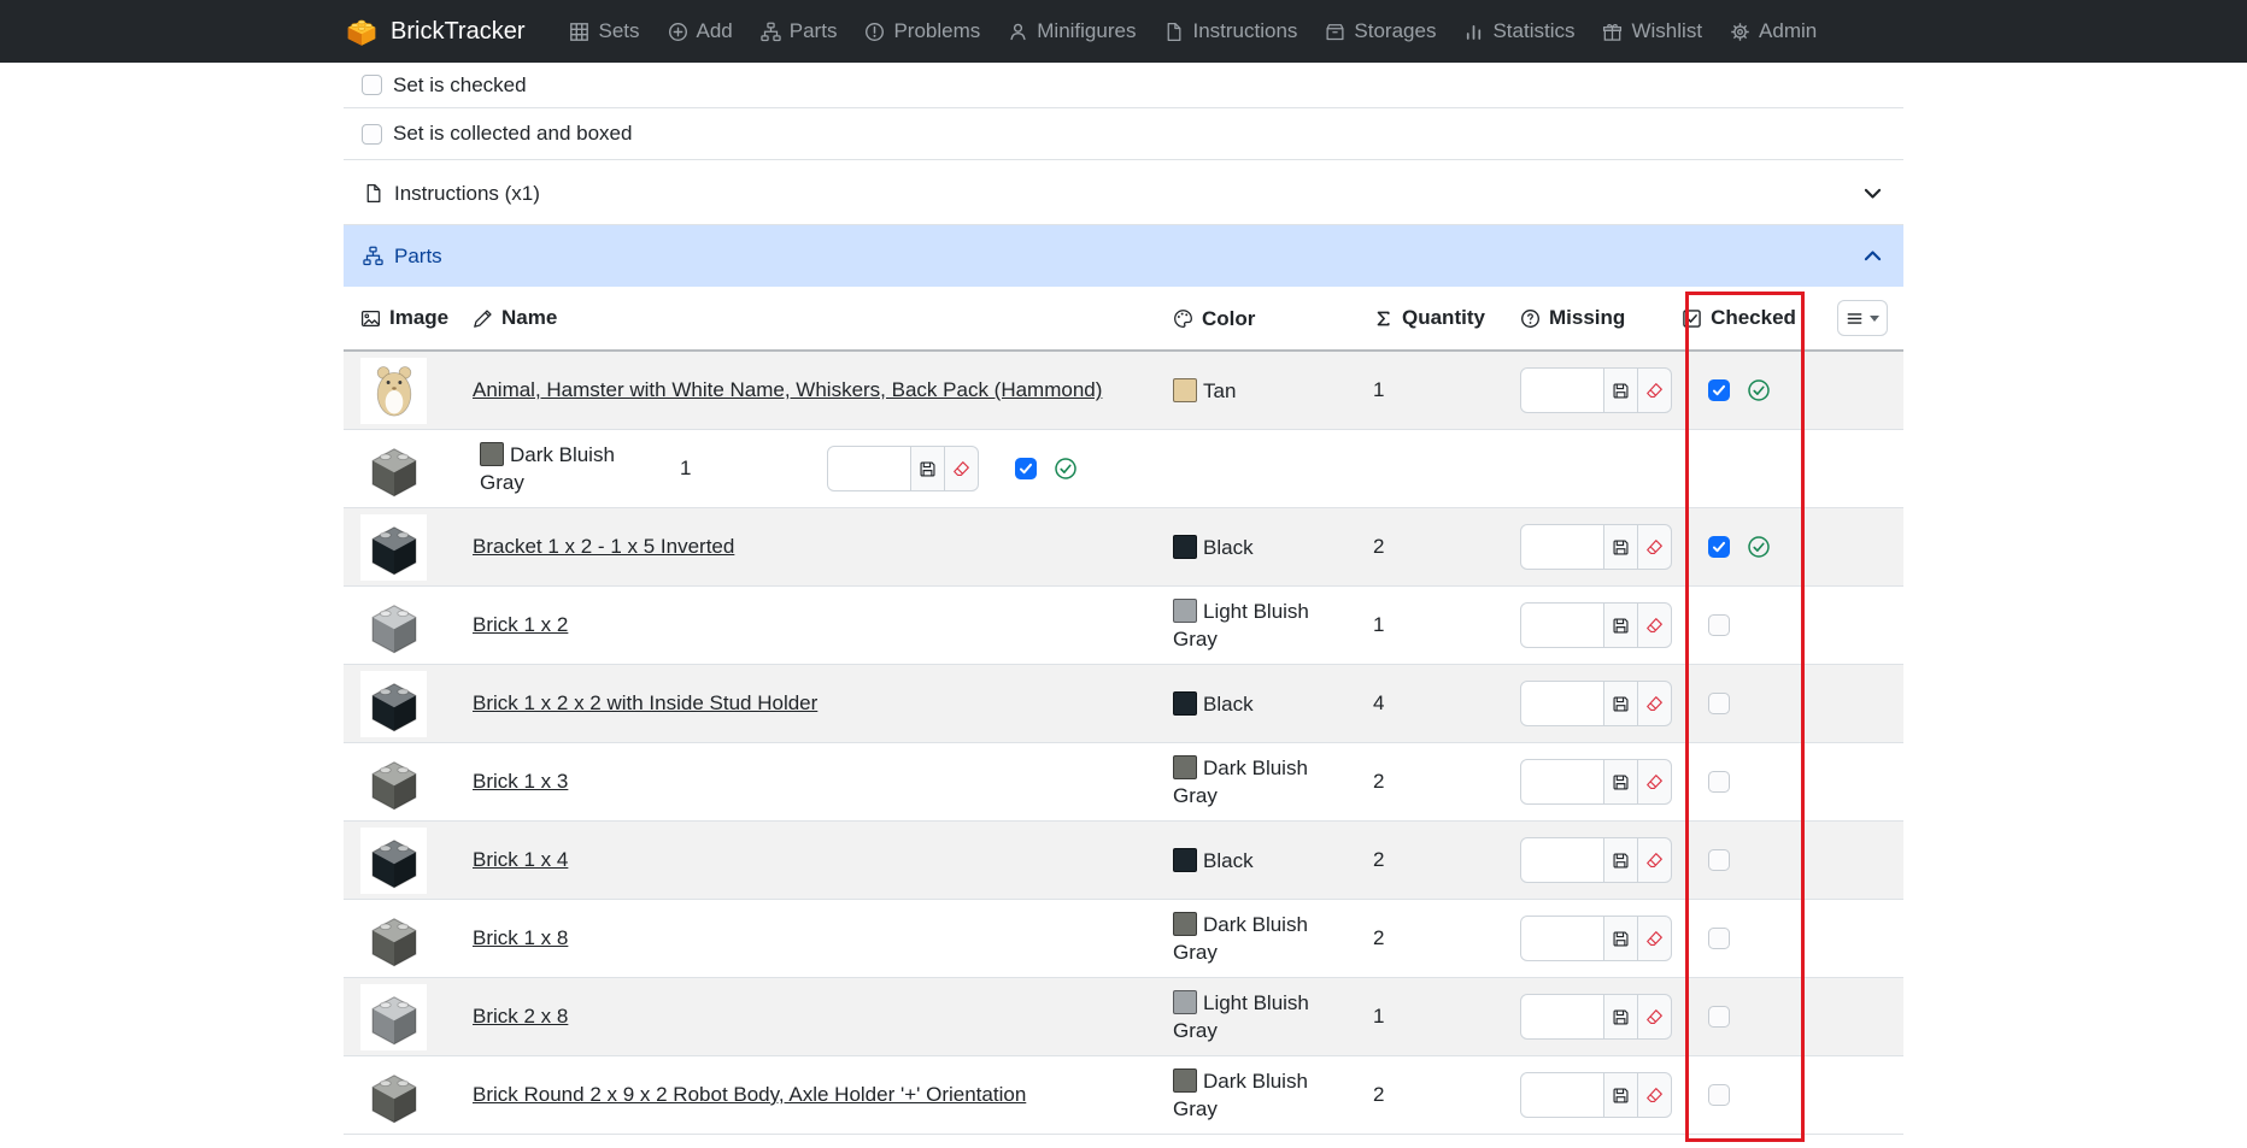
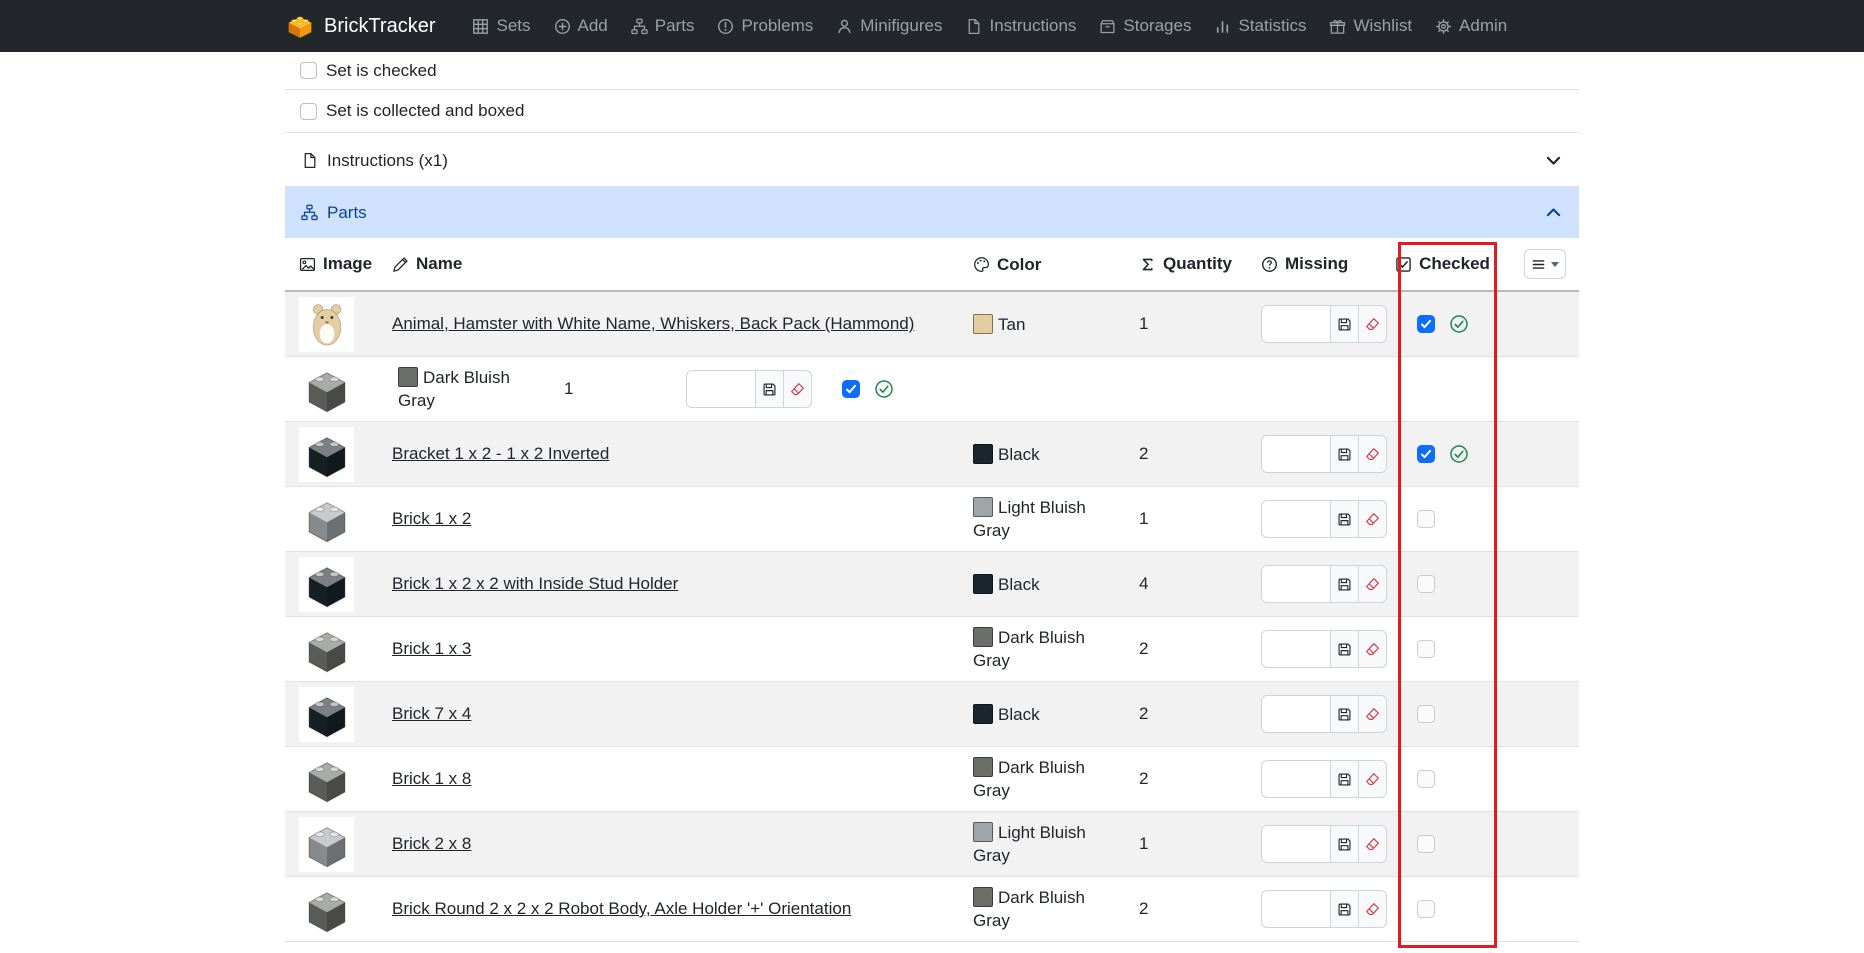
  BrickTracker
  Sets
  Add
  Parts
  Problems
  Minifigures
  Instructions
  Storages
  Statistics
  Wishlist
  Admin
  Set is checked
  Set is collected and boxed
  Instructions (x1)
  Parts
  Image
  Name
  Color
  Quantity
  Missing
  Checked
  Animal, Hamster with White Name, Whiskers, Back Pack (Hammond)
  Tan
  1
  Dark Bluish Gray
  1
- Bracket 1 x 2 - 1 x 5 Inverted
+ Bracket 1 x 2 - 1 x 2 Inverted
  Black
  2
  Brick 1 x 2
  Light Bluish Gray
  1
  Brick 1 x 2 x 2 with Inside Stud Holder
  Black
  4
  Brick 1 x 3
  Dark Bluish Gray
  2
- Brick 1 x 4
+ Brick 7 x 4
  Black
  2
  Brick 1 x 8
  Dark Bluish Gray
  2
  Brick 2 x 8
  Light Bluish Gray
  1
- Brick Round 2 x 9 x 2 Robot Body, Axle Holder '+' Orientation
+ Brick Round 2 x 2 x 2 Robot Body, Axle Holder '+' Orientation
  Dark Bluish Gray
  2
